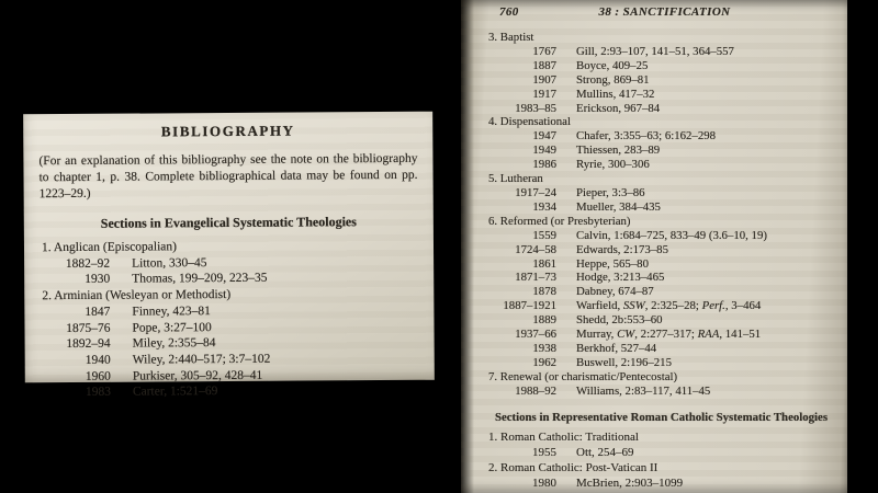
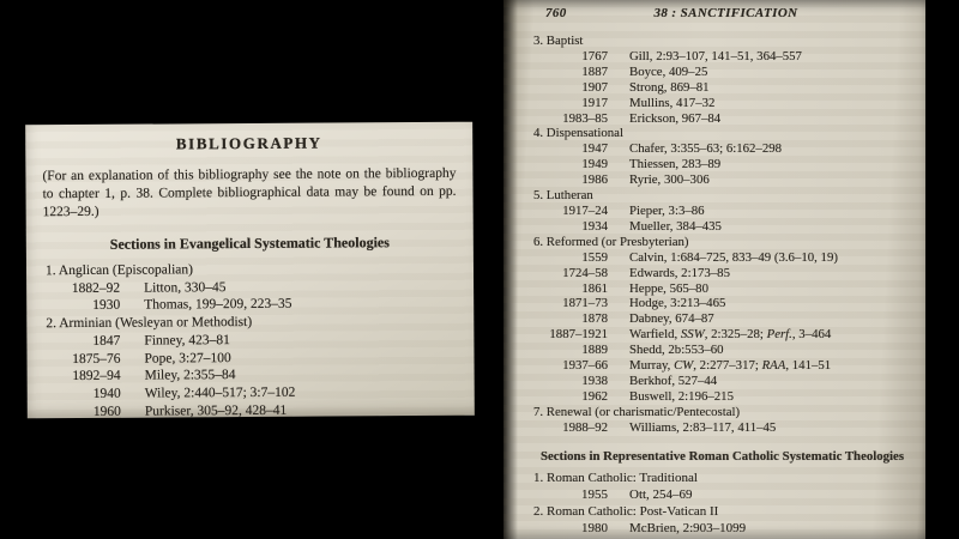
- 1983
- Carter, 1:521–69
